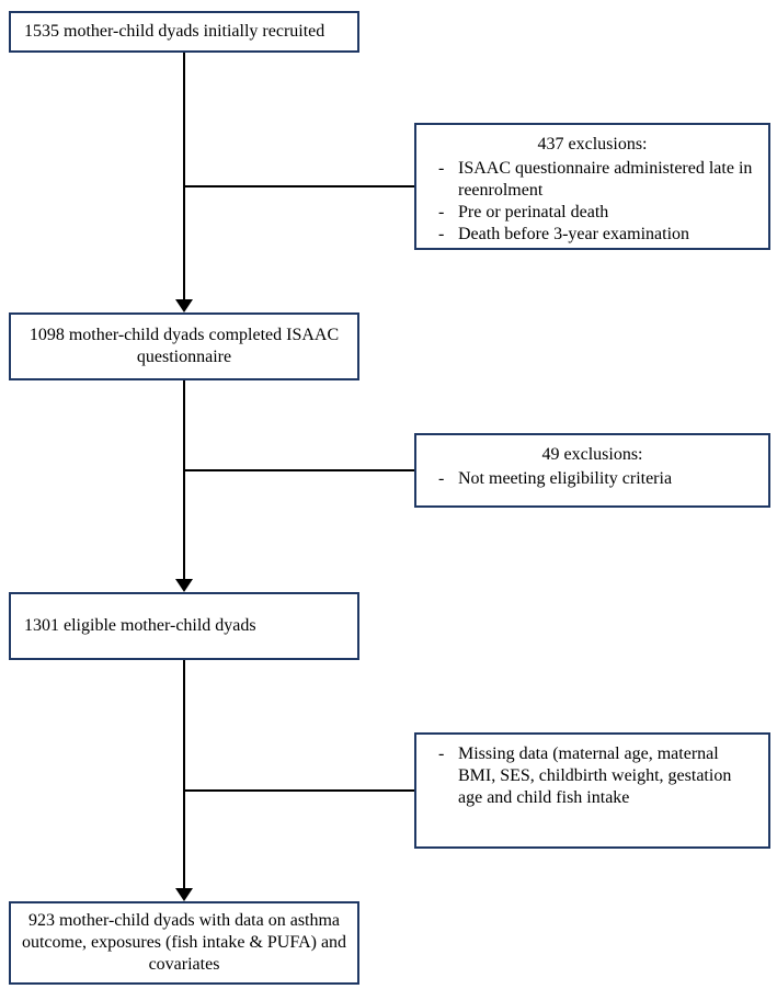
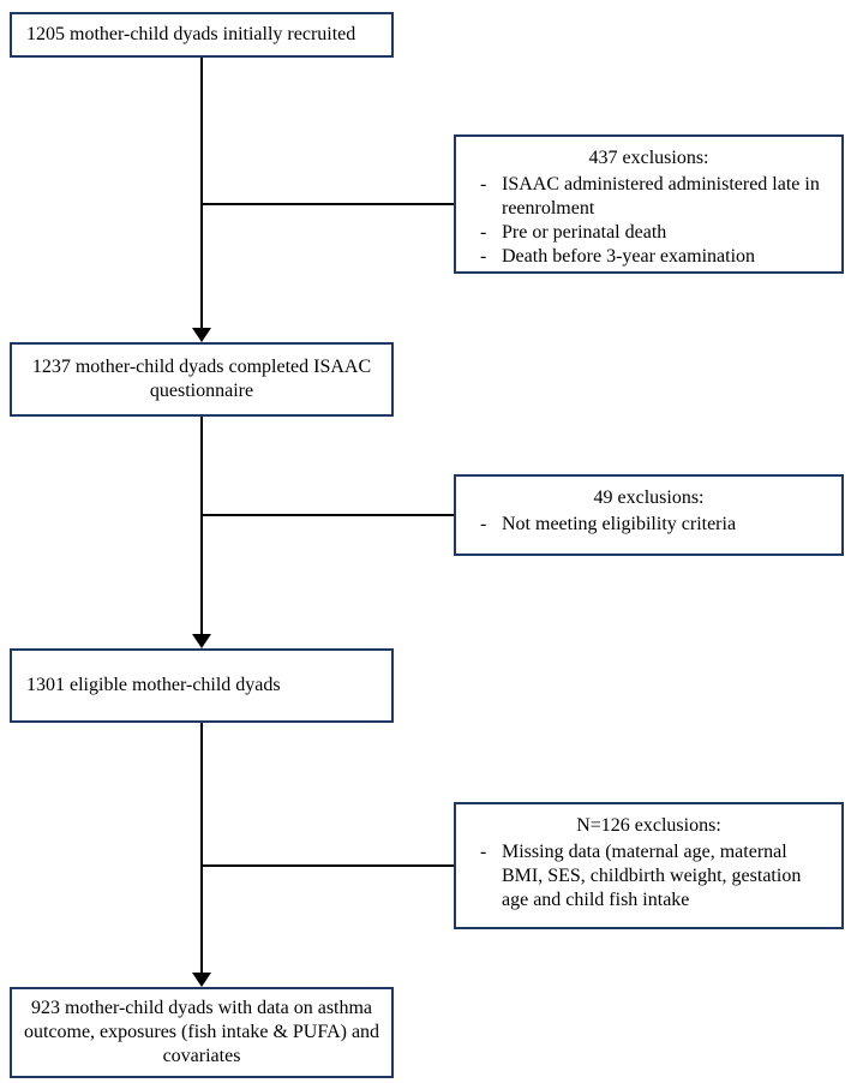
- 1535 mother-child dyads initially recruited
+ 1205 mother-child dyads initially recruited
  437 exclusions:
  -
- ISAAC questionnaire administered late in reenrolment
+ ISAAC administered administered late in reenrolment
  -
  Pre or perinatal death
  -
  Death before 3-year examination
- 1098 mother-child dyads completed ISAAC questionnaire
+ 1237 mother-child dyads completed ISAAC questionnaire
  49 exclusions:
  -
  Not meeting eligibility criteria
  1301 eligible mother-child dyads
+ N=126 exclusions:
  -
  Missing data (maternal age, maternal BMI, SES, childbirth weight, gestation age and child fish intake
  923 mother-child dyads with data on asthma outcome, exposures (fish intake & PUFA) and covariates
